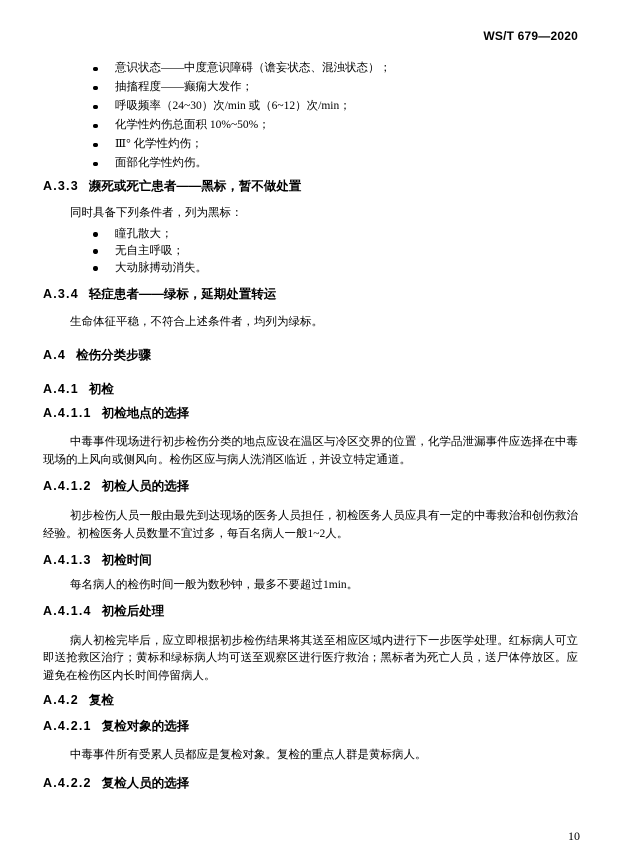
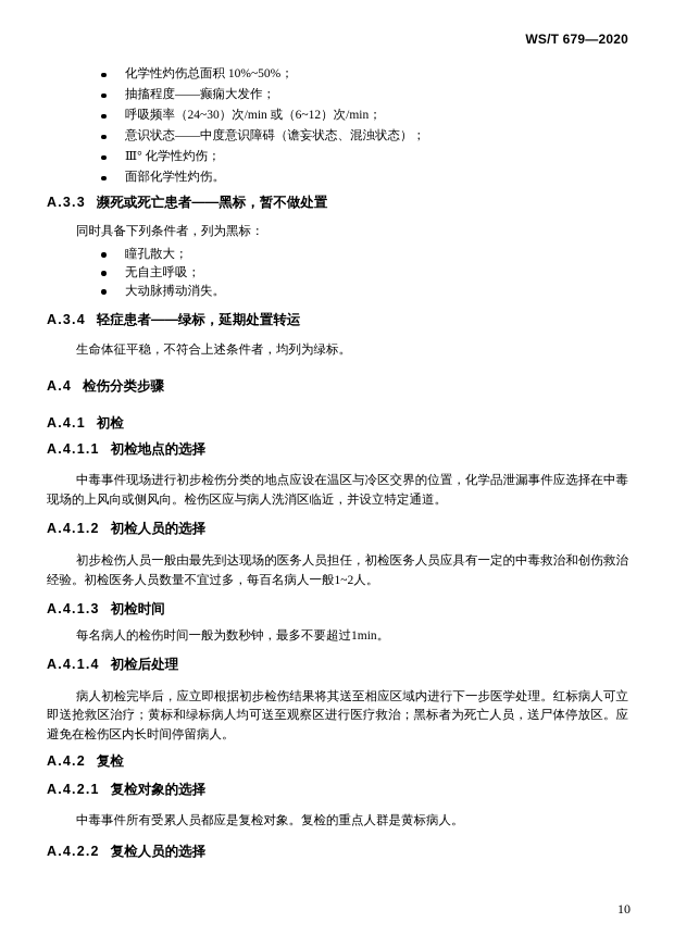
  WS/T 679—2020
- 意识状态——中度意识障碍（谵妄状态、混浊状态）；
+ 化学性灼伤总面积 10%~50%；
  抽搐程度——癫痫大发作；
  呼吸频率（24~30）次/min 或（6~12）次/min；
- 化学性灼伤总面积 10%~50%；
+ 意识状态——中度意识障碍（谵妄状态、混浊状态）；
  Ⅲ° 化学性灼伤；
  面部化学性灼伤。
  A.3.3 濒死或死亡患者——黑标，暂不做处置
  同时具备下列条件者，列为黑标：
  瞳孔散大；
  无自主呼吸；
  大动脉搏动消失。
  A.3.4 轻症患者——绿标，延期处置转运
  生命体征平稳，不符合上述条件者，均列为绿标。
  A.4 检伤分类步骤
  A.4.1 初检
  A.4.1.1 初检地点的选择
  中毒事件现场进行初步检伤分类的地点应设在温区与冷区交界的位置，化学品泄漏事件应选择在中毒现场的上风向或侧风向。检伤区应与病人洗消区临近，并设立特定通道。
  A.4.1.2 初检人员的选择
  初步检伤人员一般由最先到达现场的医务人员担任，初检医务人员应具有一定的中毒救治和创伤救治经验。初检医务人员数量不宜过多，每百名病人一般1~2人。
  A.4.1.3 初检时间
  每名病人的检伤时间一般为数秒钟，最多不要超过1min。
  A.4.1.4 初检后处理
  病人初检完毕后，应立即根据初步检伤结果将其送至相应区域内进行下一步医学处理。红标病人可立即送抢救区治疗；黄标和绿标病人均可送至观察区进行医疗救治；黑标者为死亡人员，送尸体停放区。应避免在检伤区内长时间停留病人。
  A.4.2 复检
  A.4.2.1 复检对象的选择
  中毒事件所有受累人员都应是复检对象。复检的重点人群是黄标病人。
  A.4.2.2 复检人员的选择
  10
